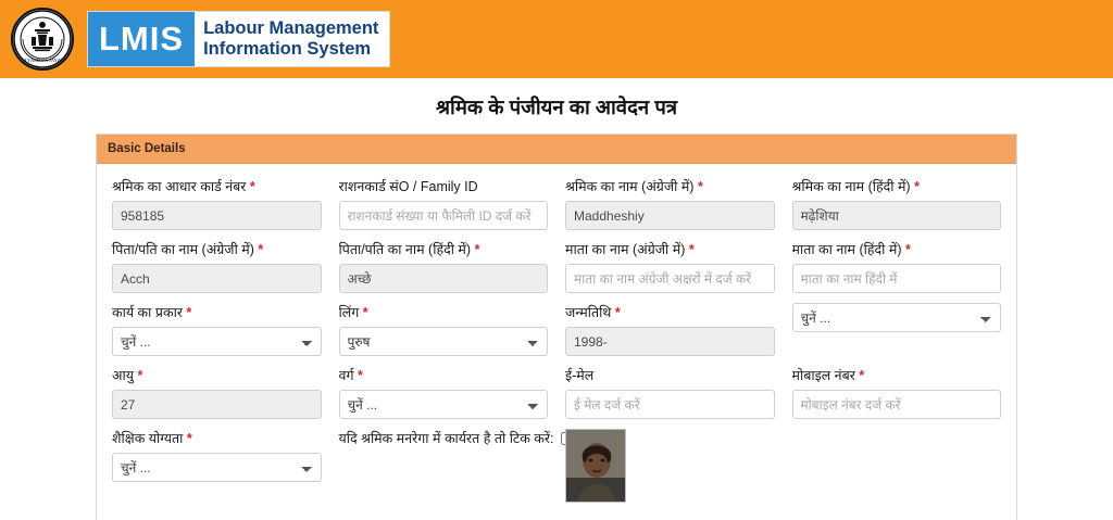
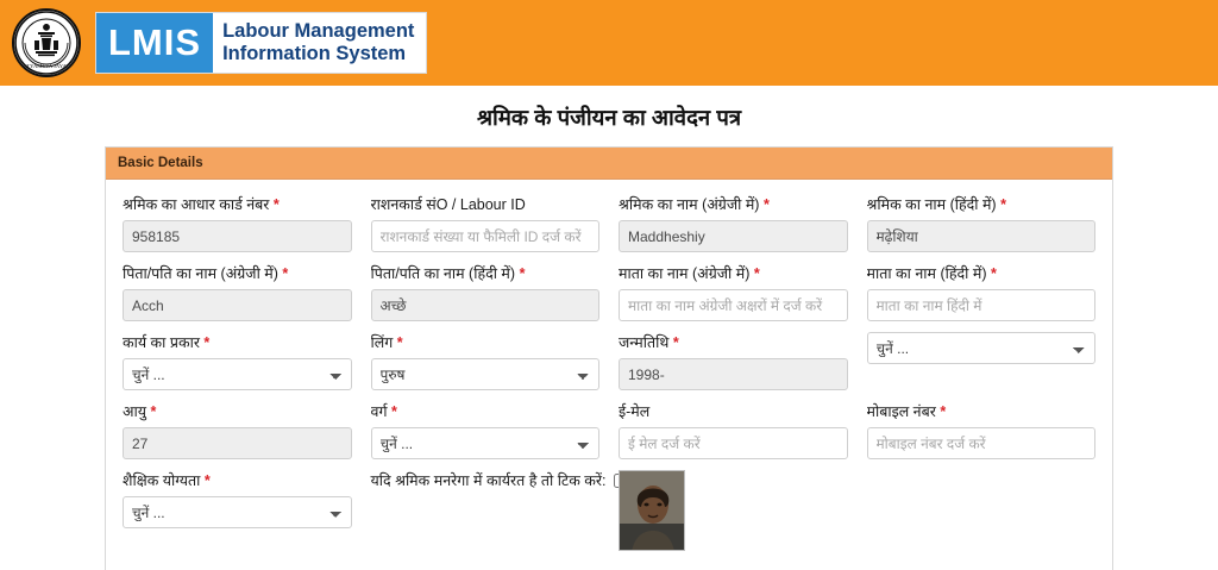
  LMIS
  Labour Management
  Information System
  श्रमिक के पंजीयन का आवेदन पत्र
  Basic Details
  श्रमिक का आधार कार्ड नंबर *
  958185
- राशनकार्ड संO / Family ID
+ राशनकार्ड संO / Labour ID
  राशनकार्ड संख्या या फैमिली ID दर्ज करें
  श्रमिक का नाम (अंग्रेजी में) *
  Maddheshiy
  श्रमिक का नाम (हिंदी में) *
  मढ़ेशिया
  पिता/पति का नाम (अंग्रेजी में) *
  Acch
  पिता/पति का नाम (हिंदी में) *
  अच्छे
  माता का नाम (अंग्रेजी में) *
  माता का नाम अंग्रेजी अक्षरों में दर्ज करें
  माता का नाम (हिंदी में) *
  माता का नाम हिंदी में
  कार्य का प्रकार *
  चुनें ...
  लिंग *
  पुरुष
  जन्मतिथि *
  1998-
  चुनें ...
  आयु *
  27
  वर्ग *
  चुनें ...
  ई-मेल
  ई मेल दर्ज करें
  मोबाइल नंबर *
  मोबाइल नंबर दर्ज करें
  शैक्षिक योग्यता *
  चुनें ...
  यदि श्रमिक मनरेगा में कार्यरत है तो टिक करें:
